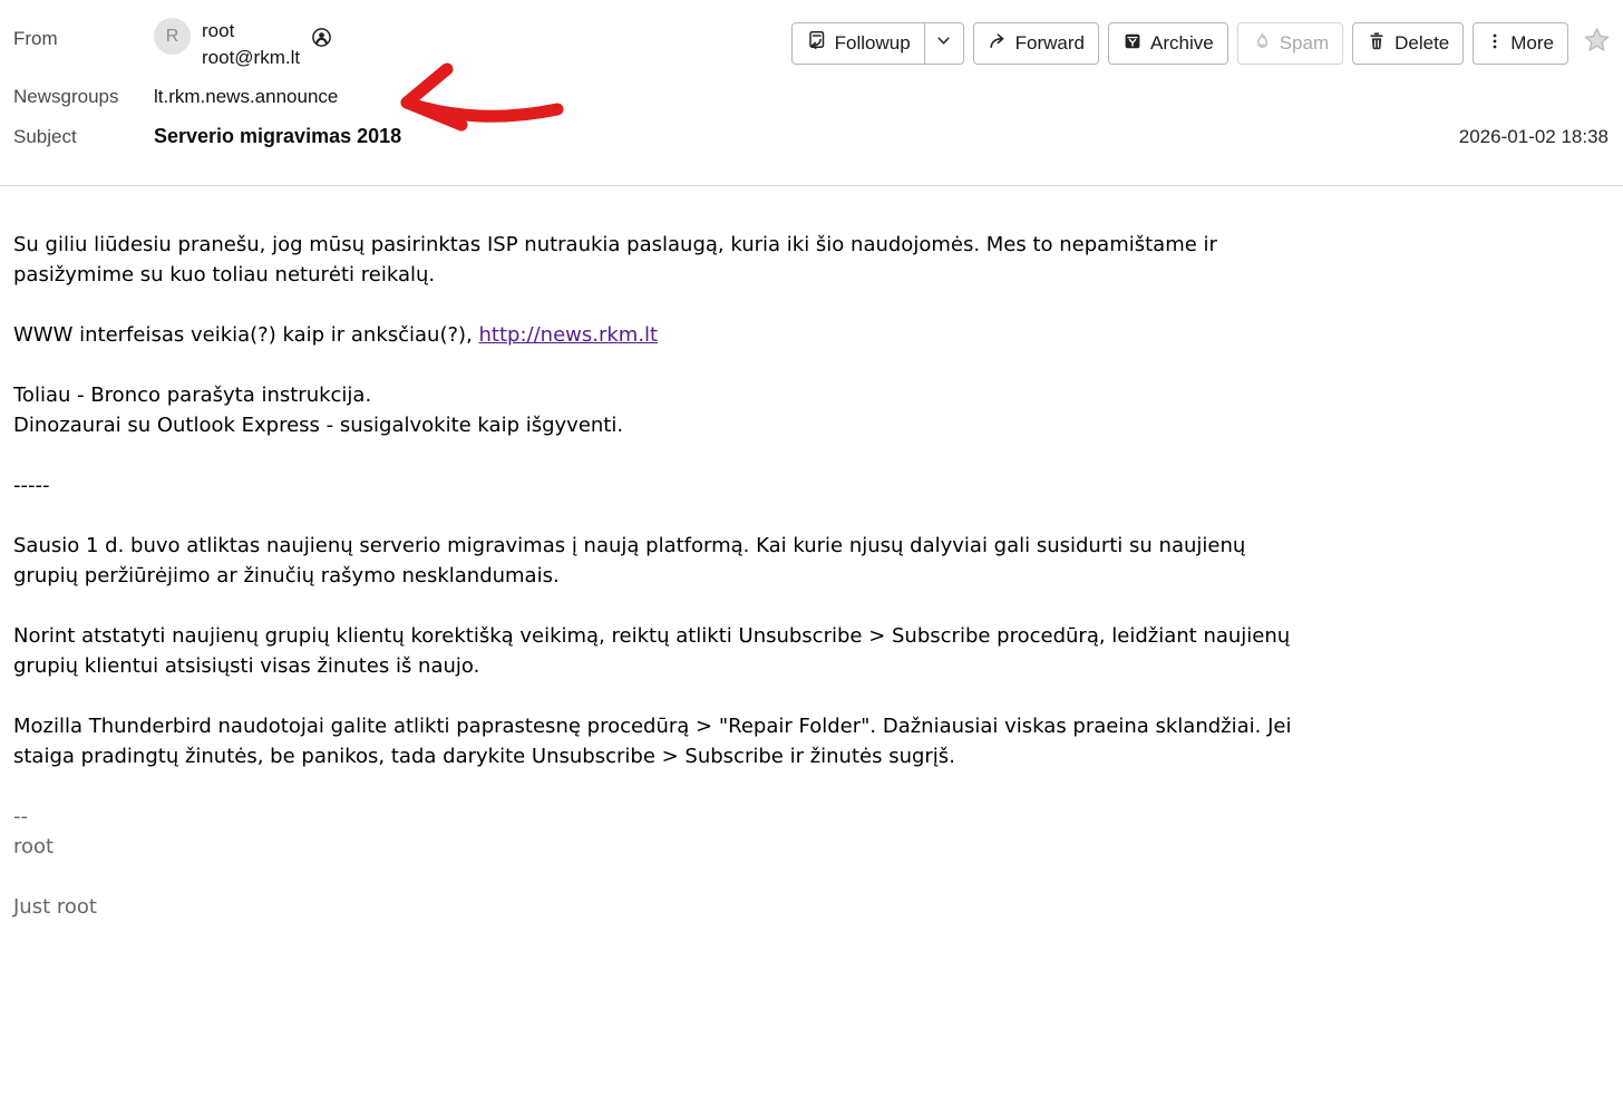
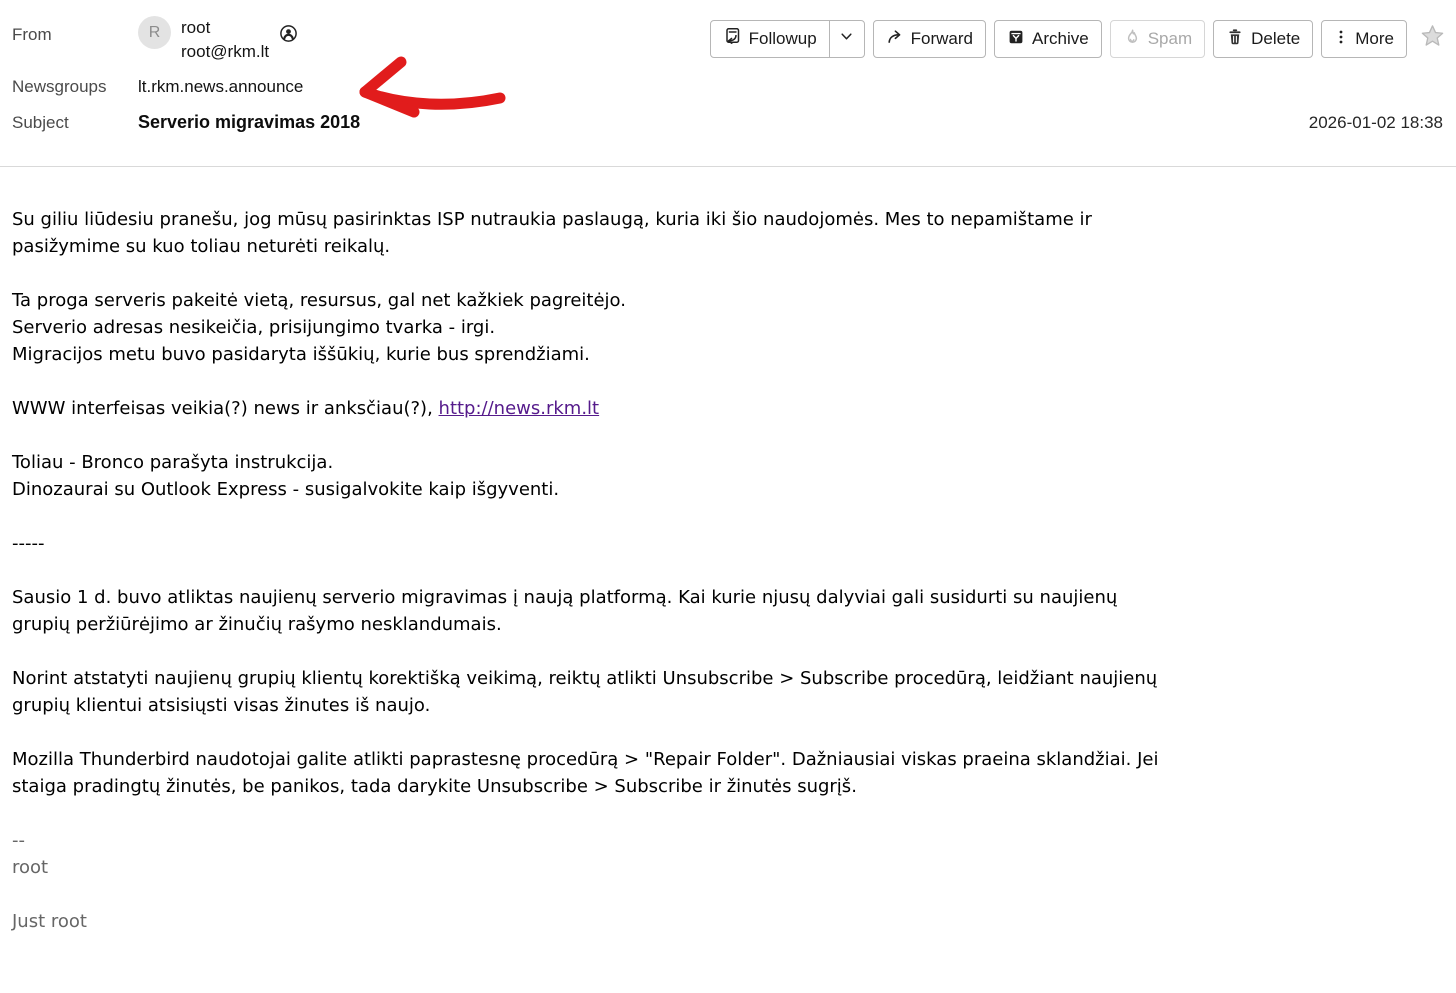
  From
  R
  root
  root@rkm.lt
  Newsgroups
  lt.rkm.news.announce
  Subject
  Serverio migravimas 2018
  2026-01-02 18:38
  Followup
  Forward
  Archive
  Spam
  Delete
  More
  Su giliu liūdesiu pranešu, jog mūsų pasirinktas ISP nutraukia paslaugą, kuria iki šio naudojomės. Mes to nepamištame ir
  pasižymime su kuo toliau neturėti reikalų.
+ Ta proga serveris pakeitė vietą, resursus, gal net kažkiek pagreitėjo.
+ Serverio adresas nesikeičia, prisijungimo tvarka - irgi.
+ Migracijos metu buvo pasidaryta iššūkių, kurie bus sprendžiami.
- WWW interfeisas veikia(?) kaip ir anksčiau(?), http://news.rkm.lt
+ WWW interfeisas veikia(?) news ir anksčiau(?), http://news.rkm.lt
  Toliau - Bronco parašyta instrukcija.
  Dinozaurai su Outlook Express - susigalvokite kaip išgyventi.
  -----
  Sausio 1 d. buvo atliktas naujienų serverio migravimas į naują platformą. Kai kurie njusų dalyviai gali susidurti su naujienų
  grupių peržiūrėjimo ar žinučių rašymo nesklandumais.
  Norint atstatyti naujienų grupių klientų korektišką veikimą, reiktų atlikti Unsubscribe > Subscribe procedūrą, leidžiant naujienų
  grupių klientui atsisiųsti visas žinutes iš naujo.
  Mozilla Thunderbird naudotojai galite atlikti paprastesnę procedūrą > "Repair Folder". Dažniausiai viskas praeina sklandžiai. Jei
  staiga pradingtų žinutės, be panikos, tada darykite Unsubscribe > Subscribe ir žinutės sugrįš.
  --
  root
  Just root
